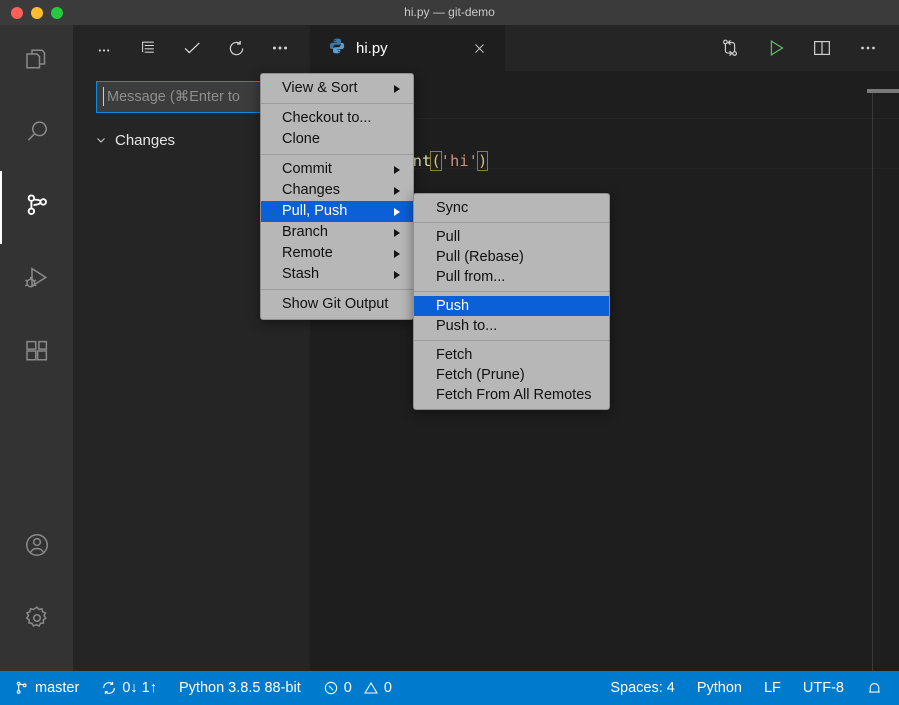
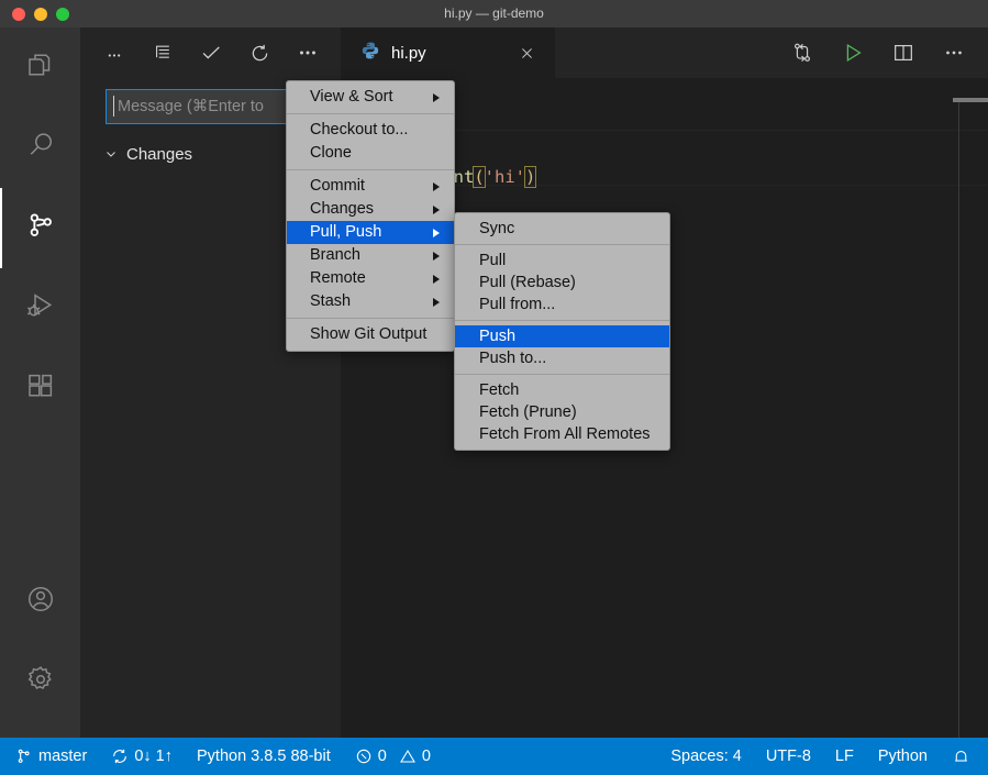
  hi.py — git-demo
  Message (⌘Enter to
  Changes
  hi.py
  nt('hi')
  View & Sort
  Checkout to...
  Clone
  Commit
  Changes
  Pull, Push
  Branch
  Remote
  Stash
  Show Git Output
  Sync
  Pull
  Pull (Rebase)
  Pull from...
  Push
  Push to...
  Fetch
  Fetch (Prune)
  Fetch From All Remotes
  master
  0↓ 1↑
  Python 3.8.5 88-bit
  0
  0
  Spaces: 4
- Python
+ UTF-8
  LF
- UTF-8
+ Python
